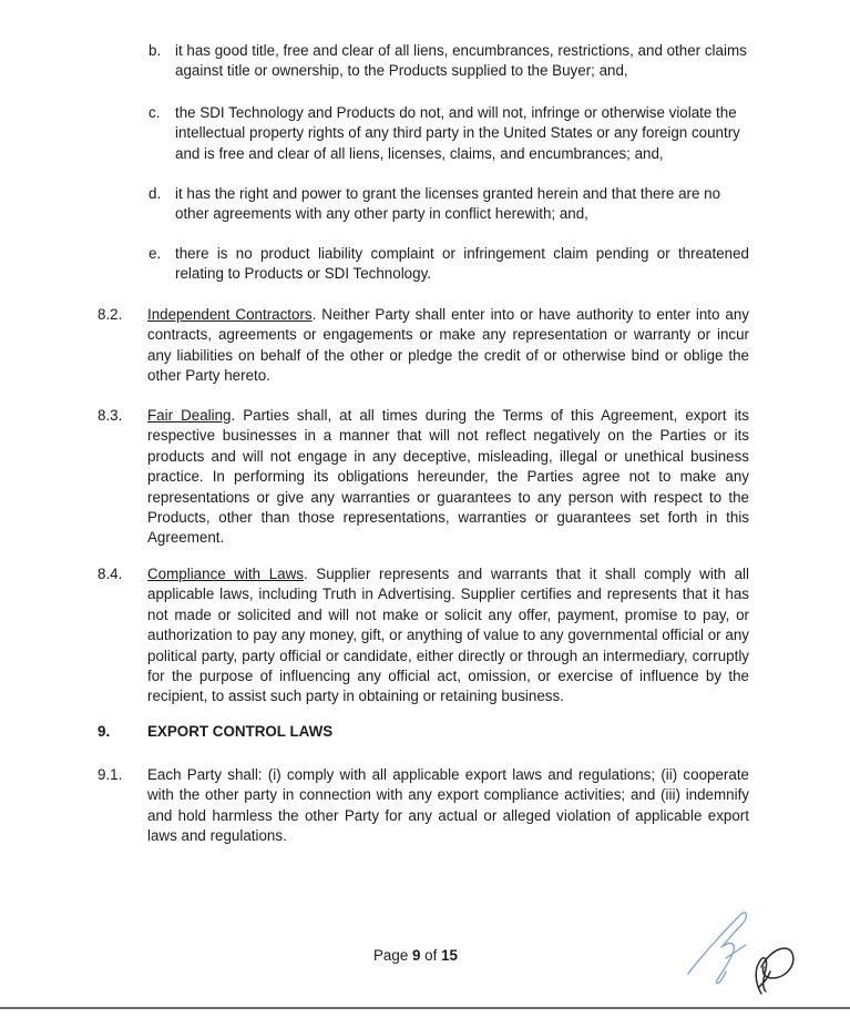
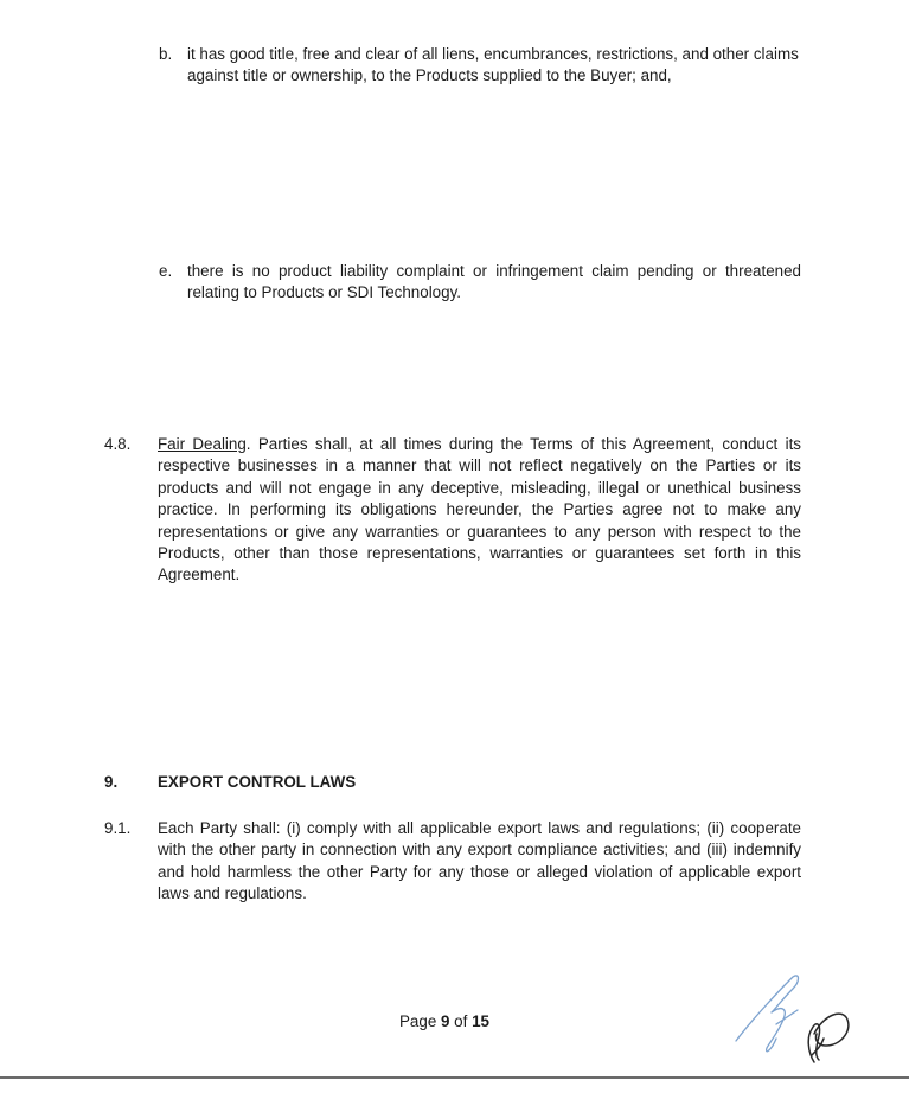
  b.
  it has good title, free and clear of all liens, encumbrances, restrictions, and other claims against title or ownership, to the Products supplied to the Buyer; and,
- c.
- the SDI Technology and Products do not, and will not, infringe or otherwise violate the intellectual property rights of any third party in the United States or any foreign country and is free and clear of all liens, licenses, claims, and encumbrances; and,
- d.
- it has the right and power to grant the licenses granted herein and that there are no other agreements with any other party in conflict herewith; and,
  e.
  there is no product liability complaint or infringement claim pending or threatened relating to Products or SDI Technology.
- 8.2.
- Independent Contractors. Neither Party shall enter into or have authority to enter into any contracts, agreements or engagements or make any representation or warranty or incur any liabilities on behalf of the other or pledge the credit of or otherwise bind or oblige the other Party hereto.
- 8.3.
+ 4.8.
- Fair Dealing. Parties shall, at all times during the Terms of this Agreement, export its respective businesses in a manner that will not reflect negatively on the Parties or its products and will not engage in any deceptive, misleading, illegal or unethical business practice. In performing its obligations hereunder, the Parties agree not to make any representations or give any warranties or guarantees to any person with respect to the Products, other than those representations, warranties or guarantees set forth in this Agreement.
+ Fair Dealing. Parties shall, at all times during the Terms of this Agreement, conduct its respective businesses in a manner that will not reflect negatively on the Parties or its products and will not engage in any deceptive, misleading, illegal or unethical business practice. In performing its obligations hereunder, the Parties agree not to make any representations or give any warranties or guarantees to any person with respect to the Products, other than those representations, warranties or guarantees set forth in this Agreement.
- 8.4.
- Compliance with Laws. Supplier represents and warrants that it shall comply with all applicable laws, including Truth in Advertising. Supplier certifies and represents that it has not made or solicited and will not make or solicit any offer, payment, promise to pay, or authorization to pay any money, gift, or anything of value to any governmental official or any political party, party official or candidate, either directly or through an intermediary, corruptly for the purpose of influencing any official act, omission, or exercise of influence by the recipient, to assist such party in obtaining or retaining business.
  9.
  EXPORT CONTROL LAWS
  9.1.
- Each Party shall: (i) comply with all applicable export laws and regulations; (ii) cooperate with the other party in connection with any export compliance activities; and (iii) indemnify and hold harmless the other Party for any actual or alleged violation of applicable export laws and regulations.
+ Each Party shall: (i) comply with all applicable export laws and regulations; (ii) cooperate with the other party in connection with any export compliance activities; and (iii) indemnify and hold harmless the other Party for any those or alleged violation of applicable export laws and regulations.
  Page 9 of 15
